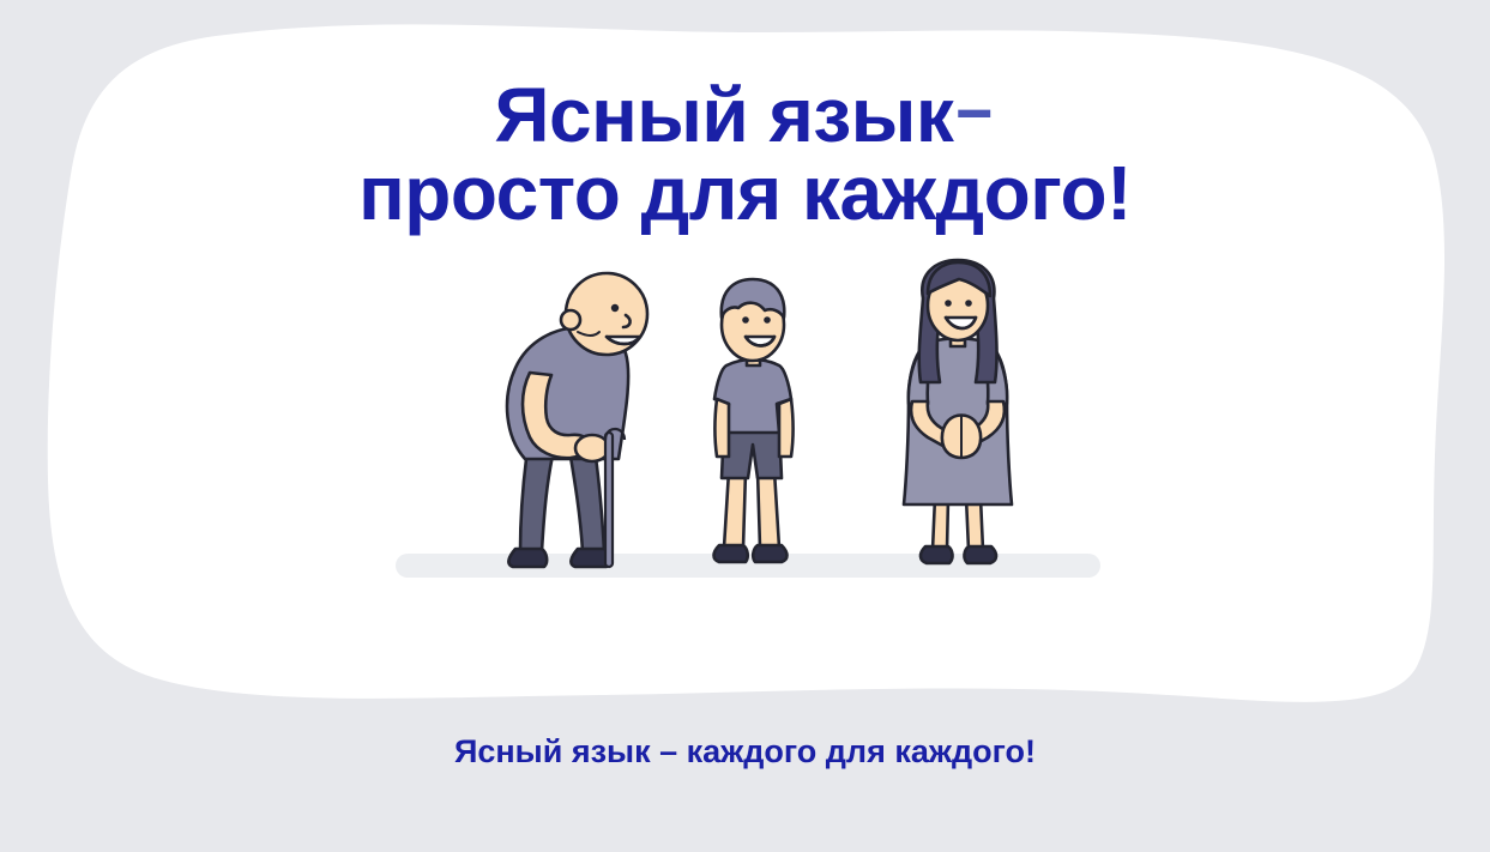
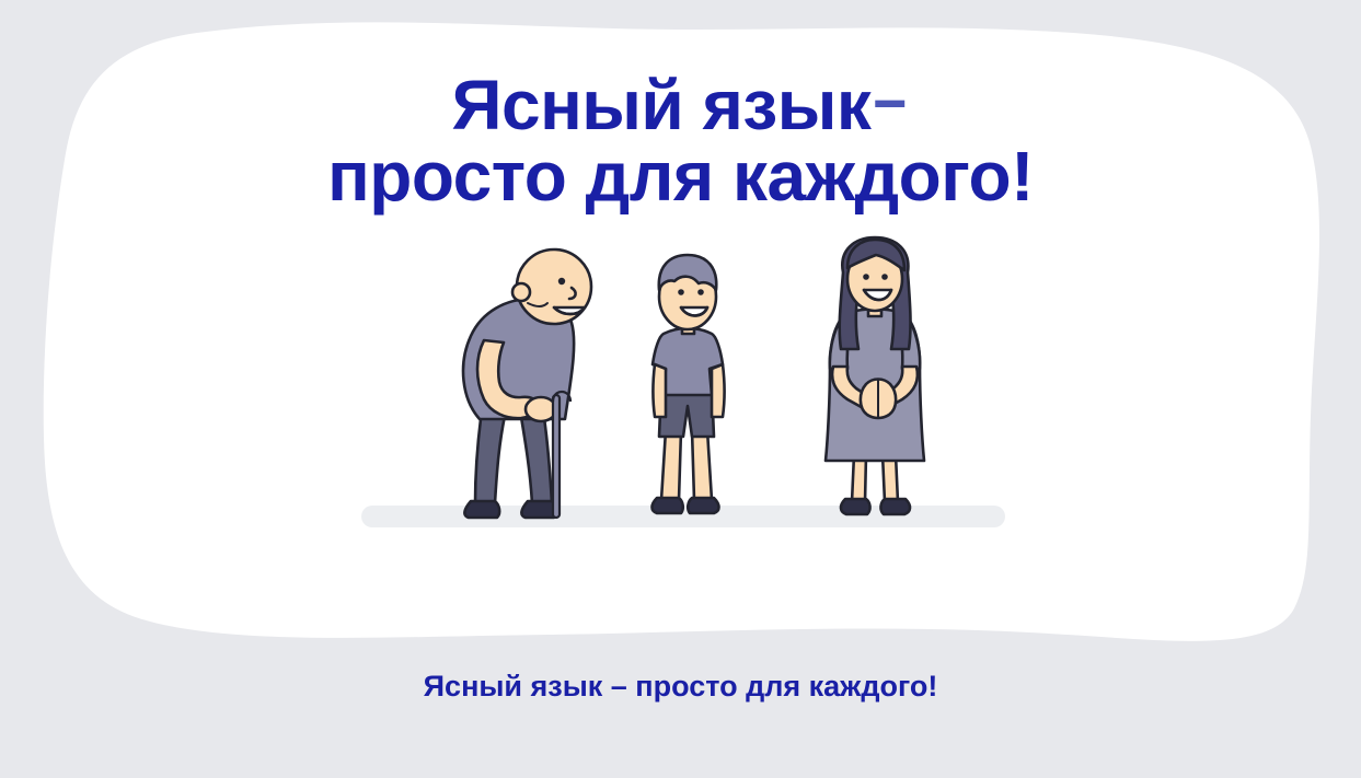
  Ясный язык–
  просто для каждого!
- Ясный язык – каждого для каждого!
+ Ясный язык – просто для каждого!
